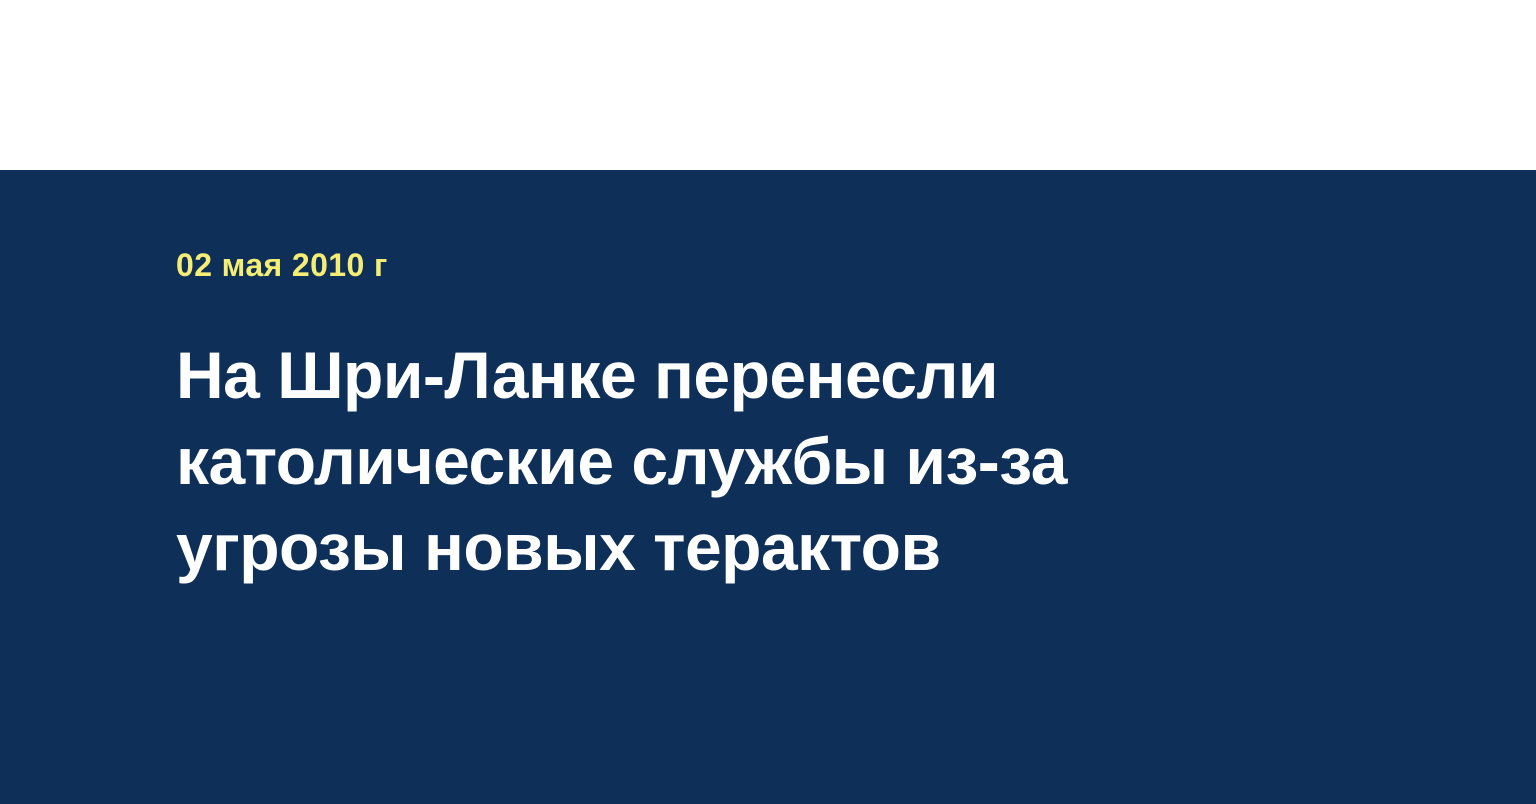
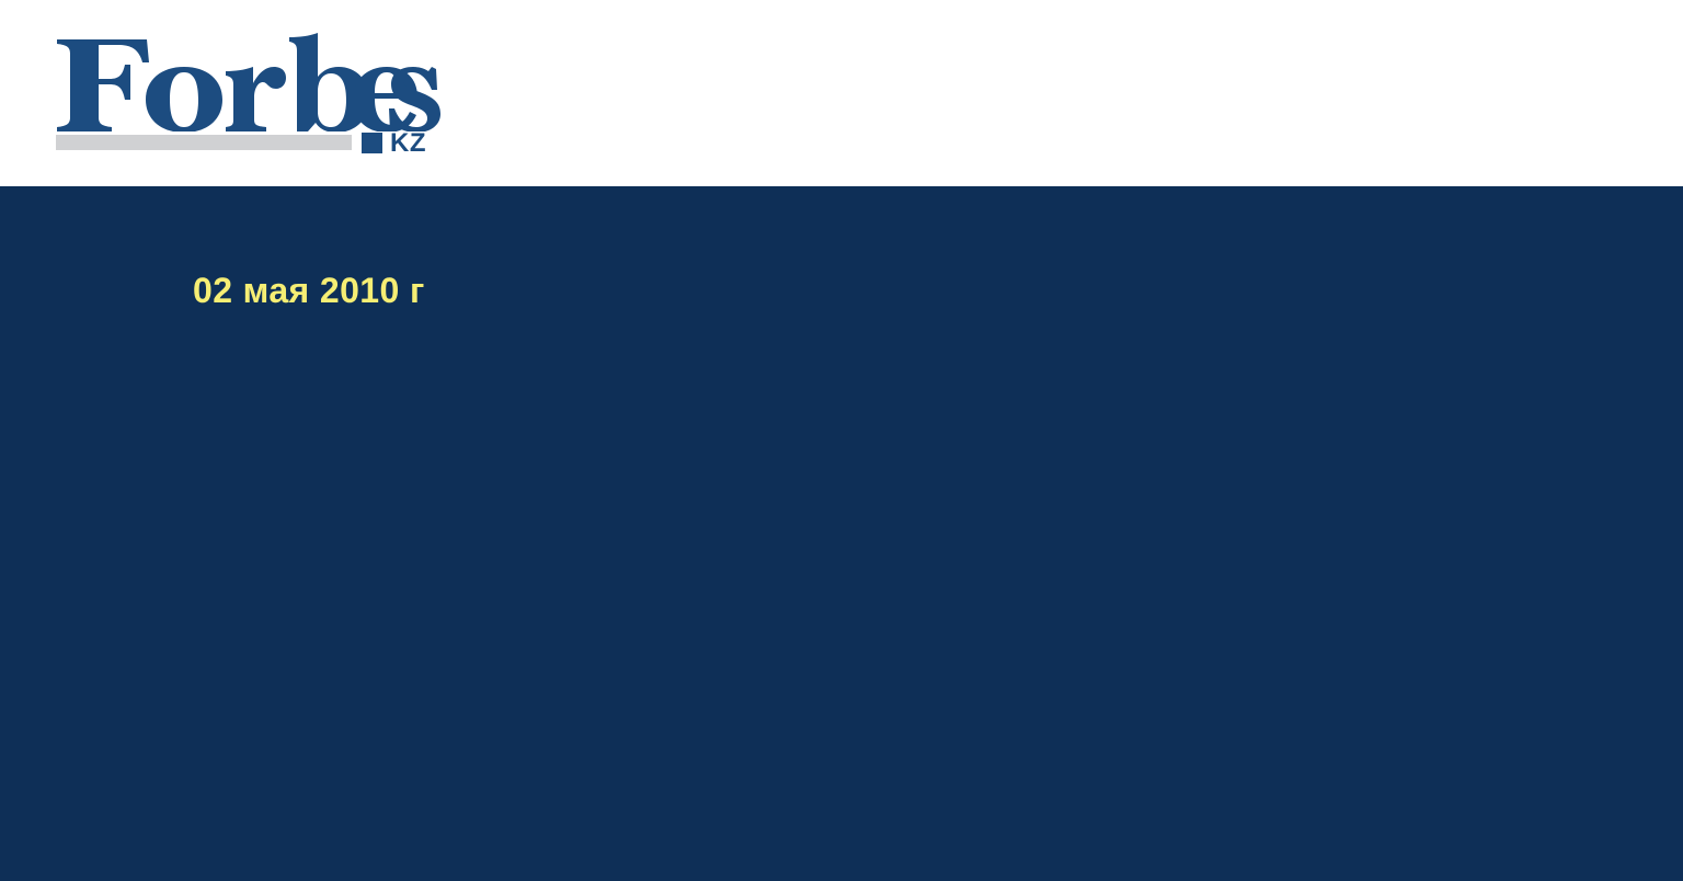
+ KZ
  02 мая 2010 г
- На Шри-Ланке перенесли католические службы из-за угрозы новых терактов
